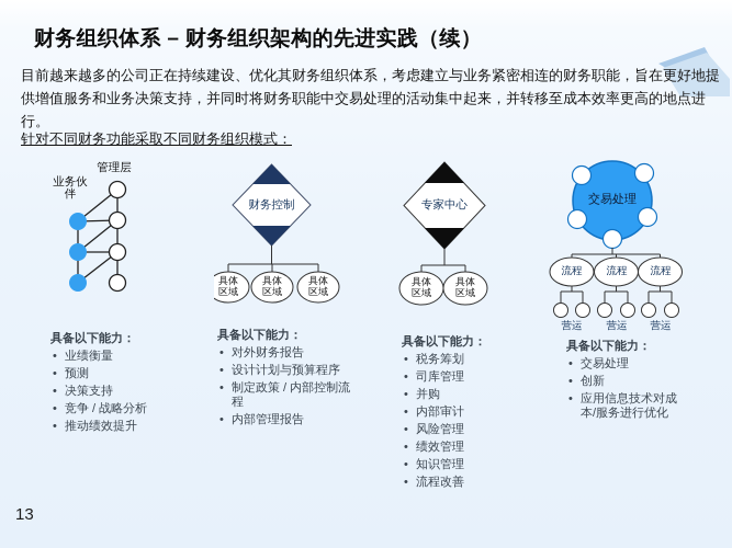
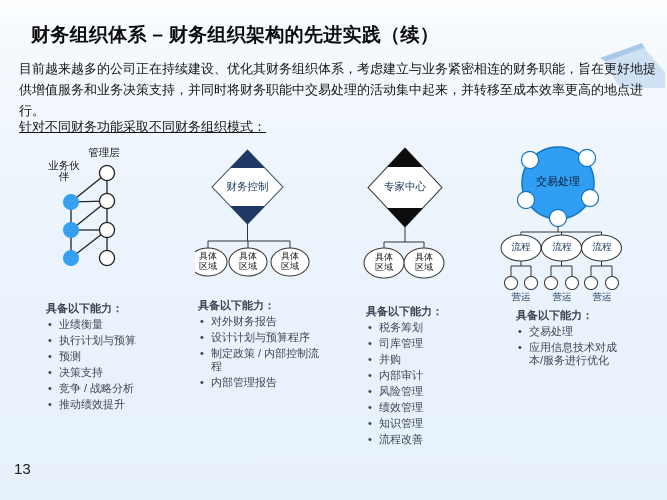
  财务组织体系 – 财务组织架构的先进实践（续）
  目前越来越多的公司正在持续建设、优化其财务组织体系，考虑建立与业务紧密相连的财务职能，旨在更好地提供增值服务和业务决策支持，并同时将财务职能中交易处理的活动集中起来，并转移至成本效率更高的地点进行。
  针对不同财务功能采取不同财务组织模式：
  管理层
  业务伙伴
  财务控制
  具体区域
  具体区域
  具体区域
  专家中心
  具体区域
  具体区域
  交易处理
  流程
  流程
  流程
  营运
  营运
  营运
  具备以下能力：
  业绩衡量
+ 执行计划与预算
  预测
  决策支持
  竞争 / 战略分析
  推动绩效提升
  具备以下能力：
  对外财务报告
  设计计划与预算程序
  制定政策 / 内部控制流程
  内部管理报告
  具备以下能力：
  税务筹划
  司库管理
  并购
  内部审计
  风险管理
  绩效管理
  知识管理
  流程改善
  具备以下能力：
  交易处理
- 创新
  应用信息技术对成本/服务进行优化
  13
